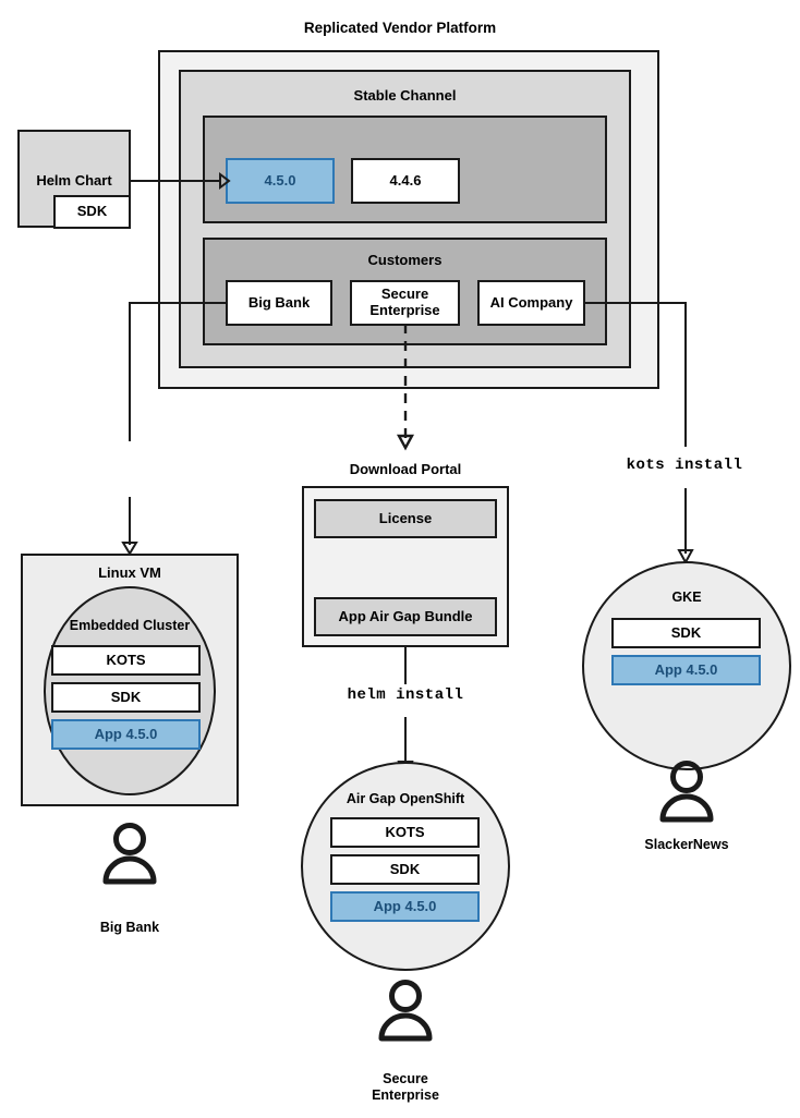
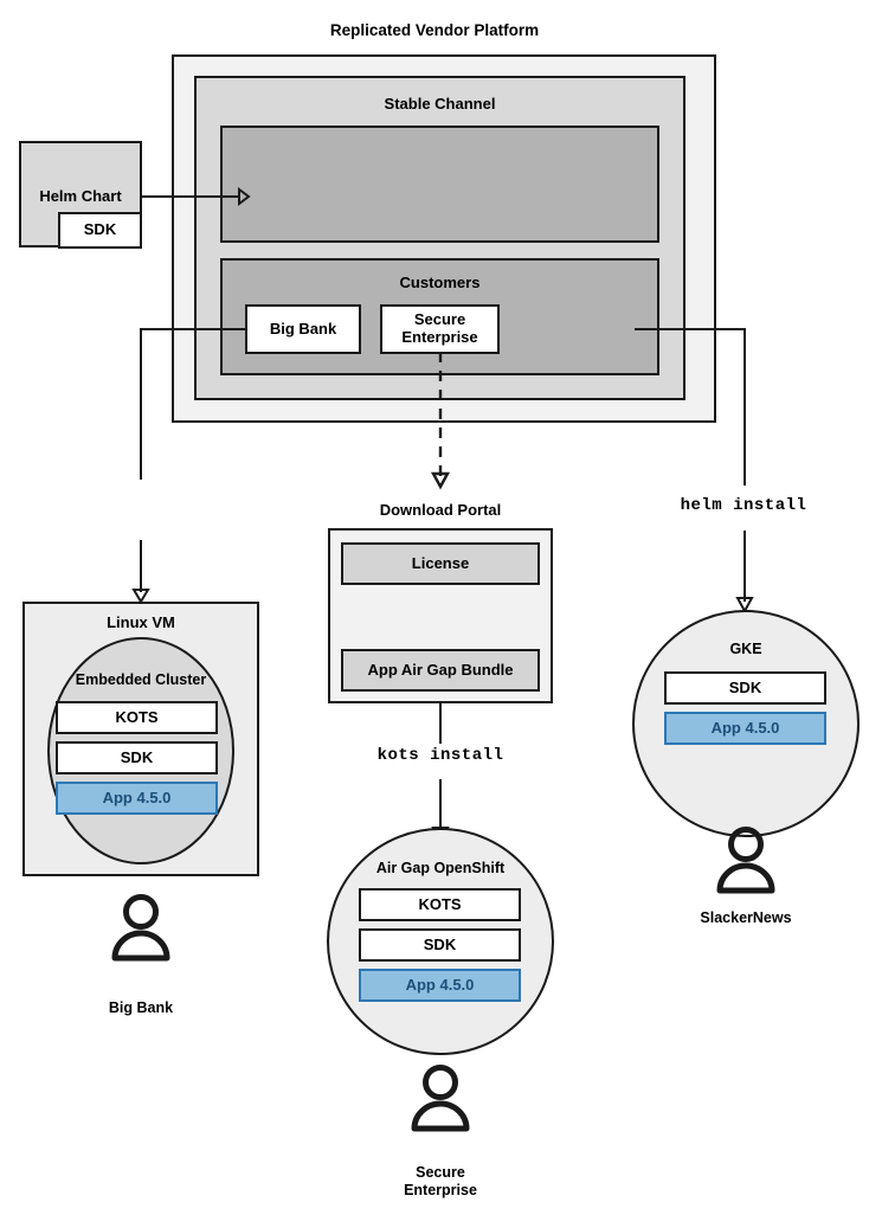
  Replicated Vendor Platform
  Stable Channel
- 4.5.0
- 4.4.6
  Customers
  Big Bank
  Secure
  Enterprise
- AI Company
  Helm Chart
  SDK
- kots install
+ helm install
  Download Portal
  License
  App Air Gap Bundle
- helm install
+ kots install
  Linux VM
  Embedded Cluster
  KOTS
  SDK
  App 4.5.0
  Big Bank
  Air Gap OpenShift
  KOTS
  SDK
  App 4.5.0
  Secure
  Enterprise
  GKE
  SDK
  App 4.5.0
  SlackerNews
